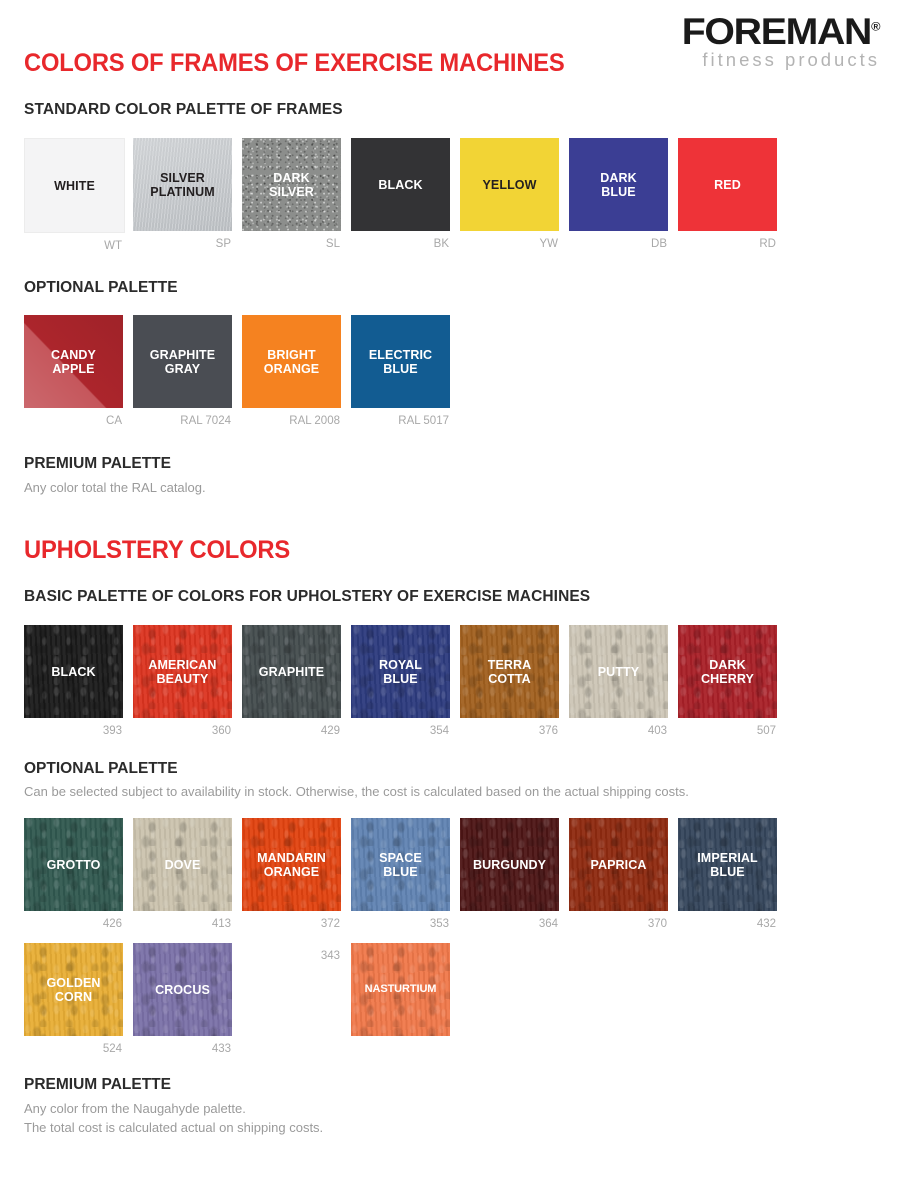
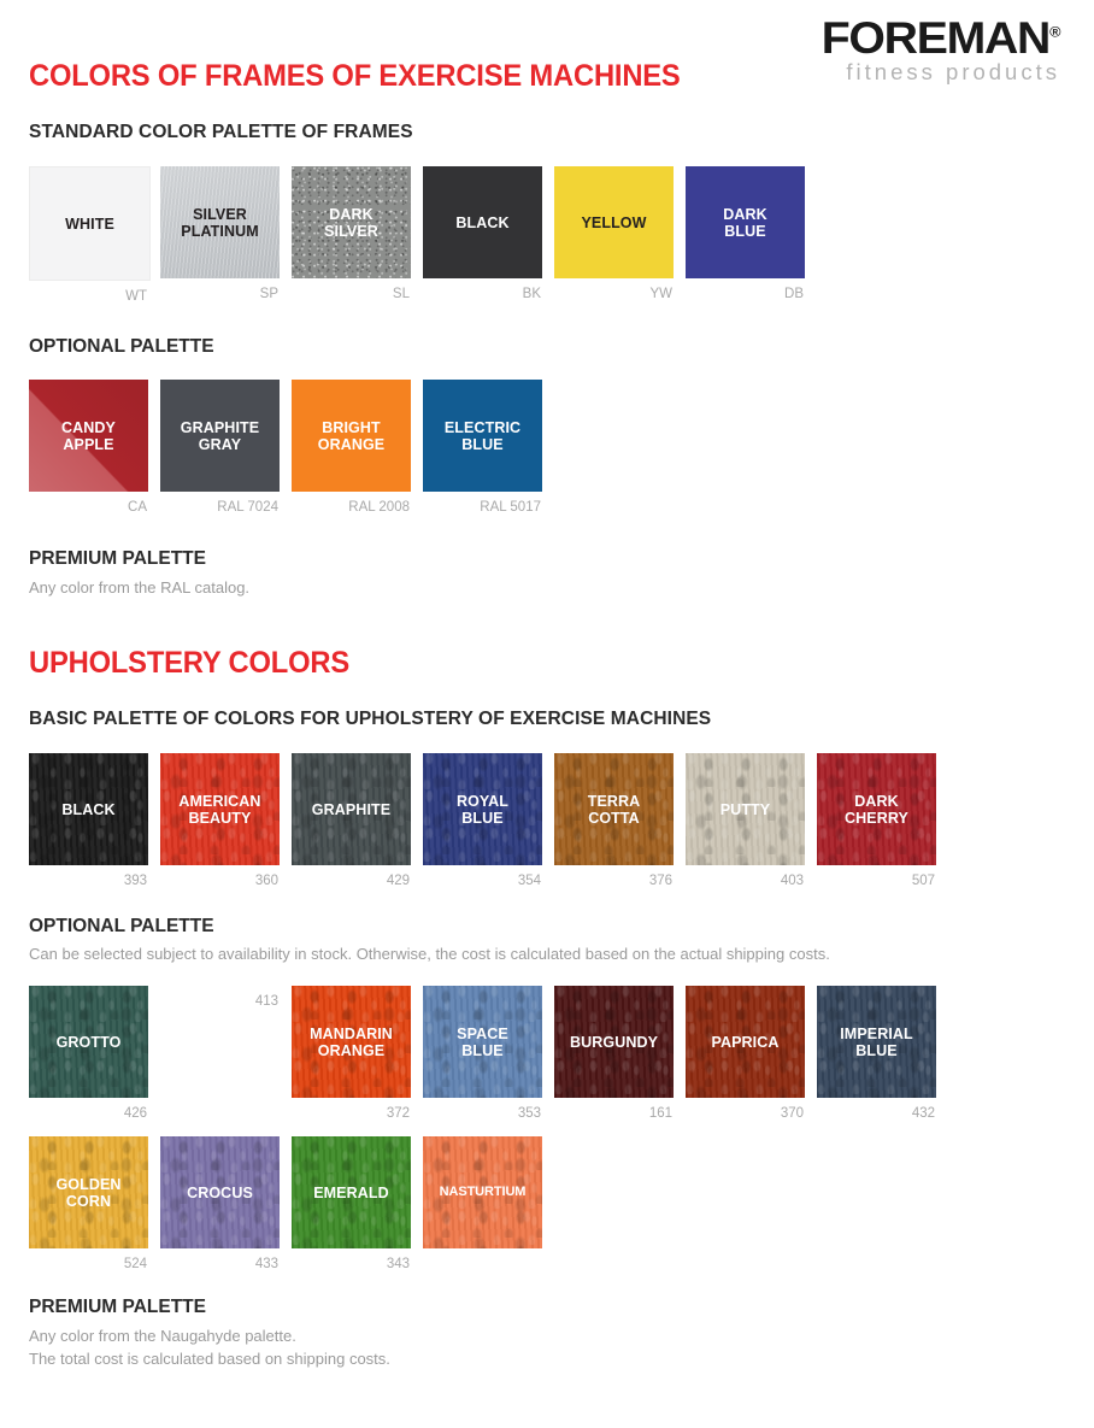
  FOREMAN®
  fitness products
  COLORS OF FRAMES OF EXERCISE MACHINES
  STANDARD COLOR PALETTE OF FRAMES
  WHITE
  WT
  SILVER
  PLATINUM
  SP
  DARK
  SILVER
  SL
  BLACK
  BK
  YELLOW
  YW
  DARK
  BLUE
  DB
- RED
- RD
  OPTIONAL PALETTE
  CANDY
  APPLE
  CA
  GRAPHITE
  GRAY
  RAL 7024
  BRIGHT
  ORANGE
  RAL 2008
  ELECTRIC
  BLUE
  RAL 5017
  PREMIUM PALETTE
- Any color total the RAL catalog.
+ Any color from the RAL catalog.
  UPHOLSTERY COLORS
  BASIC PALETTE OF COLORS FOR UPHOLSTERY OF EXERCISE MACHINES
  BLACK
  393
  AMERICAN
  BEAUTY
  360
  GRAPHITE
  429
  ROYAL
  BLUE
  354
  TERRA
  COTTA
  376
  PUTTY
  403
  DARK
  CHERRY
  507
  OPTIONAL PALETTE
  Can be selected subject to availability in stock. Otherwise, the cost is calculated based on the actual shipping costs.
  GROTTO
  426
- DOVE
  413
  MANDARIN
  ORANGE
  372
  SPACE
  BLUE
  353
  BURGUNDY
- 364
+ 161
  PAPRICA
  370
  IMPERIAL
  BLUE
  432
  GOLDEN
  CORN
  524
  CROCUS
  433
+ EMERALD
  343
  NASTURTIUM
  PREMIUM PALETTE
  Any color from the Naugahyde palette.
- The total cost is calculated actual on shipping costs.
+ The total cost is calculated based on shipping costs.
